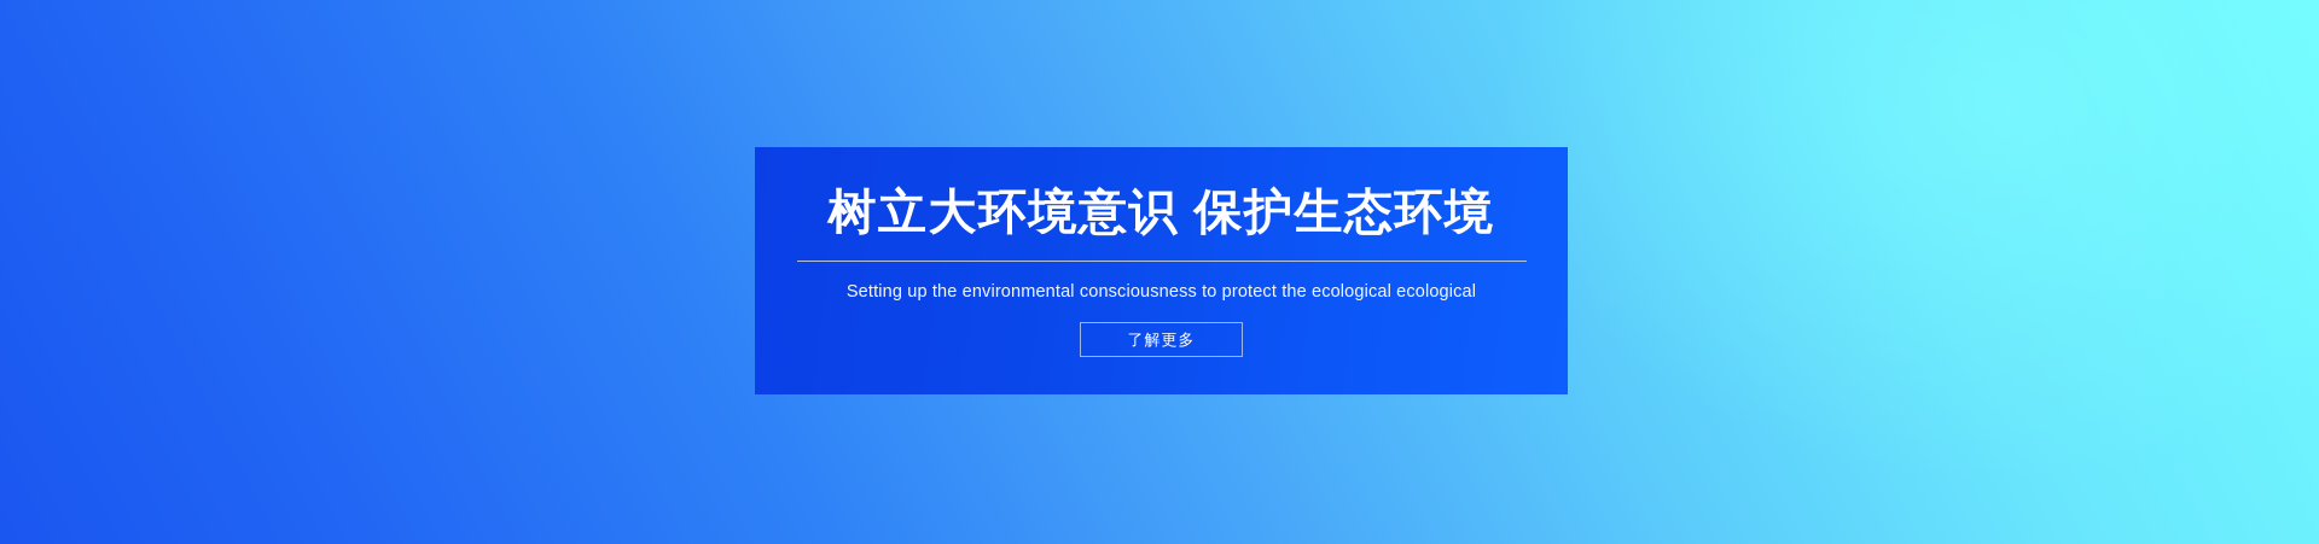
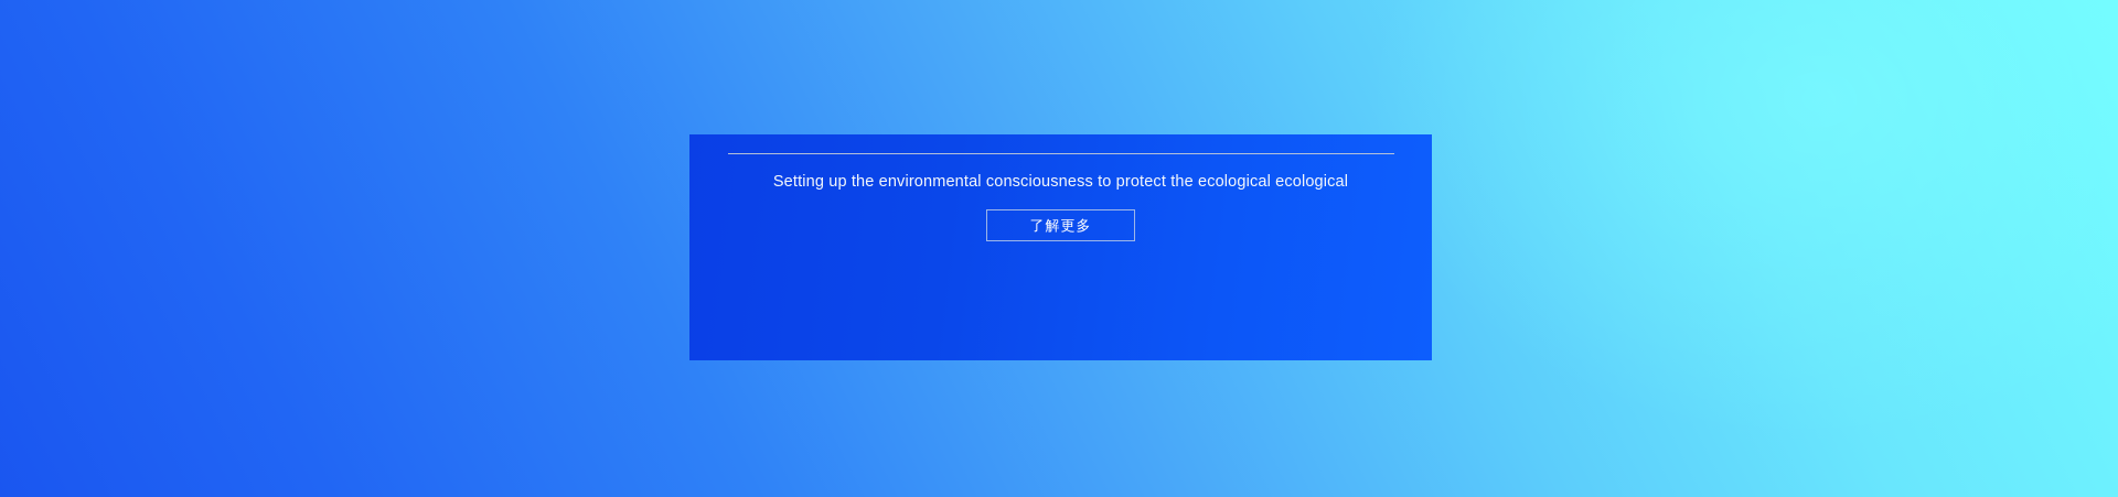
- 树立大环境意识 保护生态环境
  Setting up the environmental consciousness to protect the ecological ecological
  了解更多
